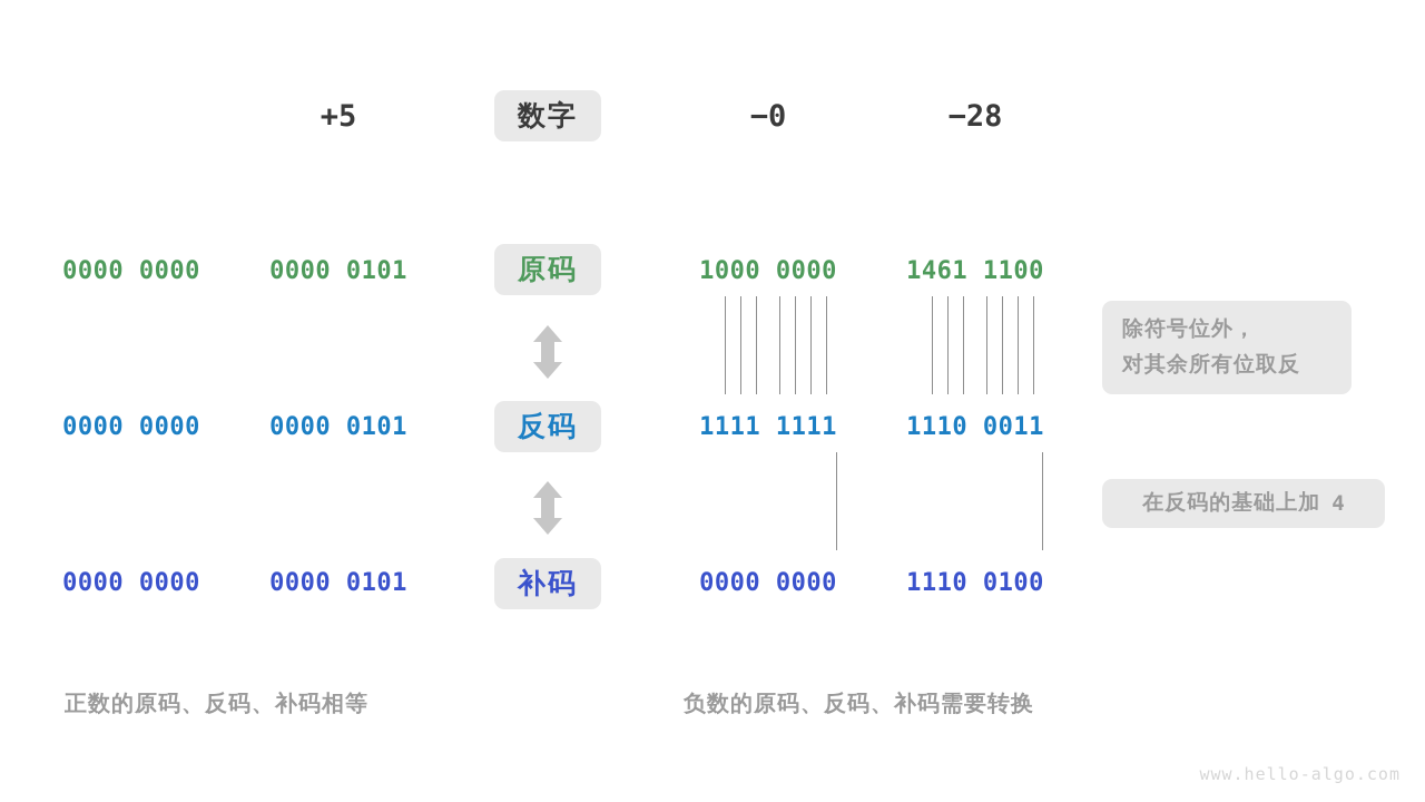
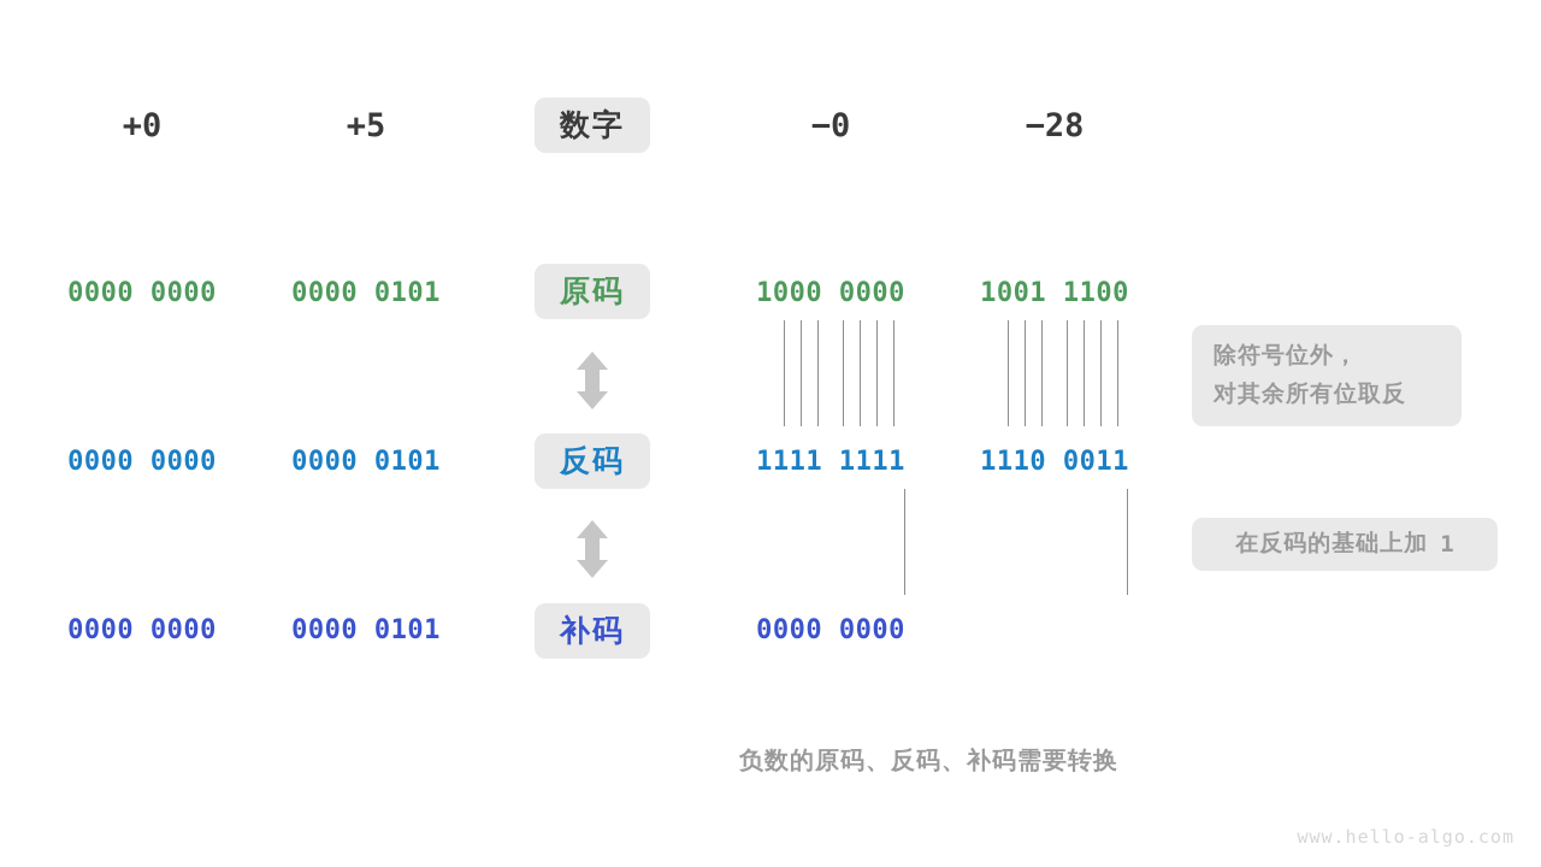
+ +0
  +5
  数字
  −0
  −28
  0000 0000
  0000 0101
  原码
  1000 0000
- 1461 1100
+ 1001 1100
  0000 0000
  0000 0101
  反码
  1111 1111
  1110 0011
  0000 0000
  0000 0101
  补码
  0000 0000
- 1110 0100
  除符号位外，
  对其余所有位取反
  在反码的基础上加
- 4
+ 1
- 正数的原码、反码、补码相等
  负数的原码、反码、补码需要转换
  www.hello-algo.com
